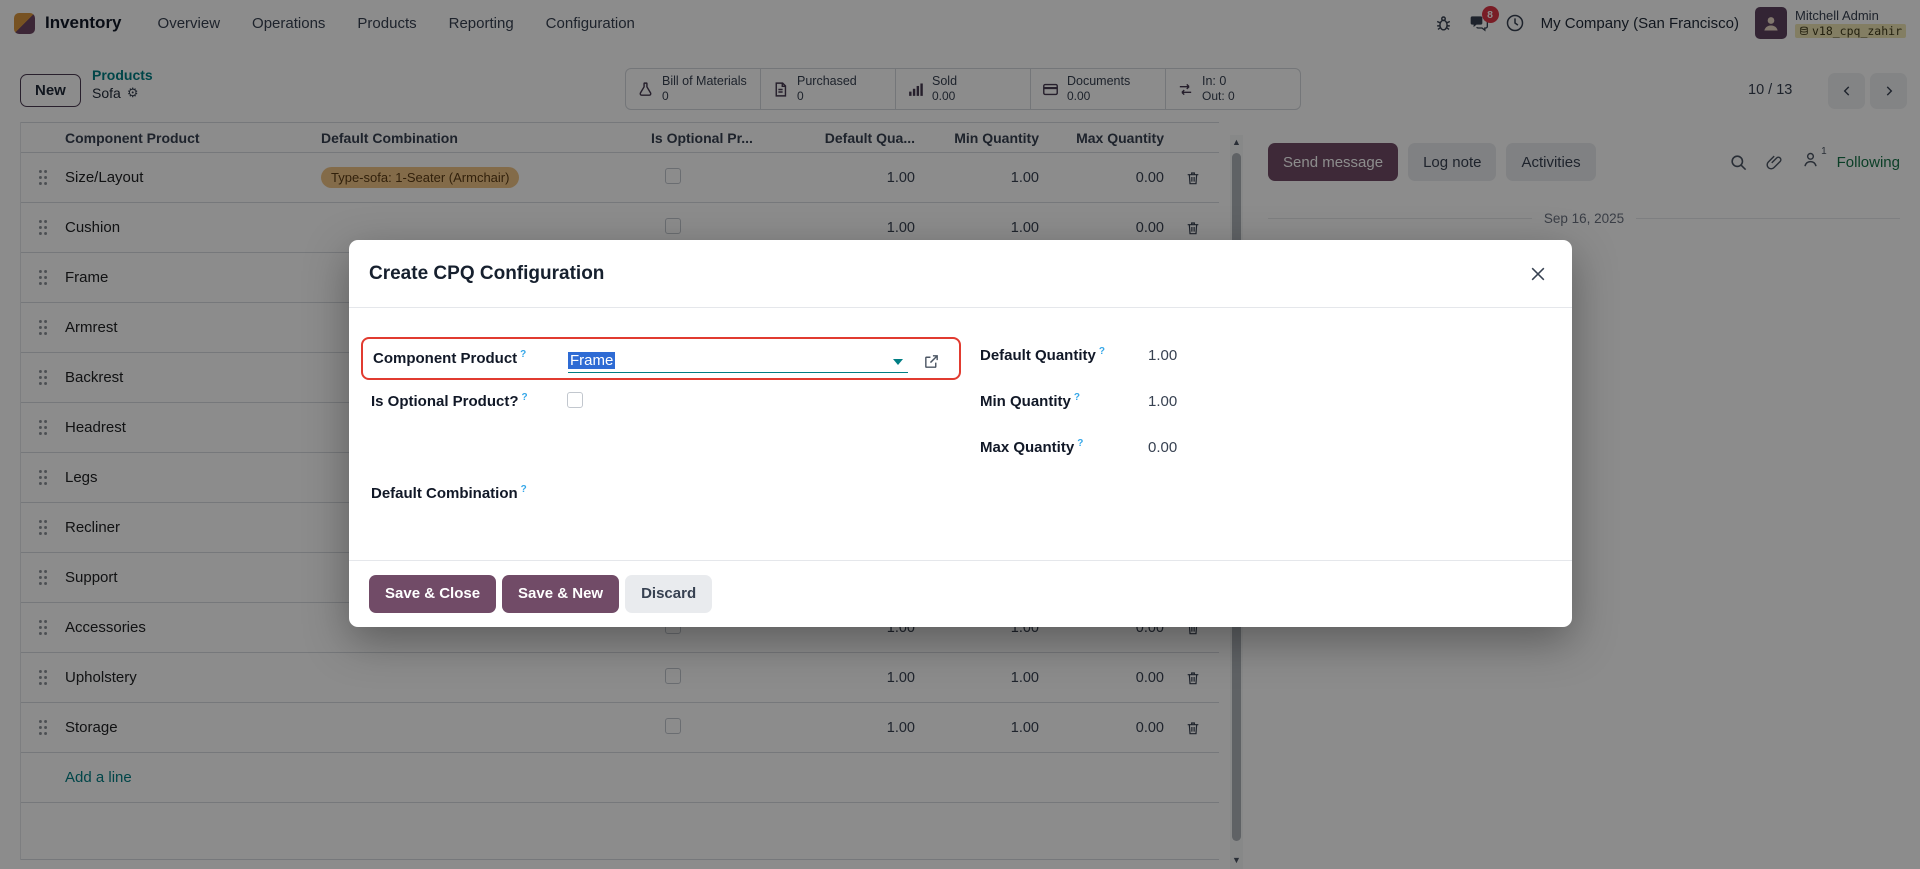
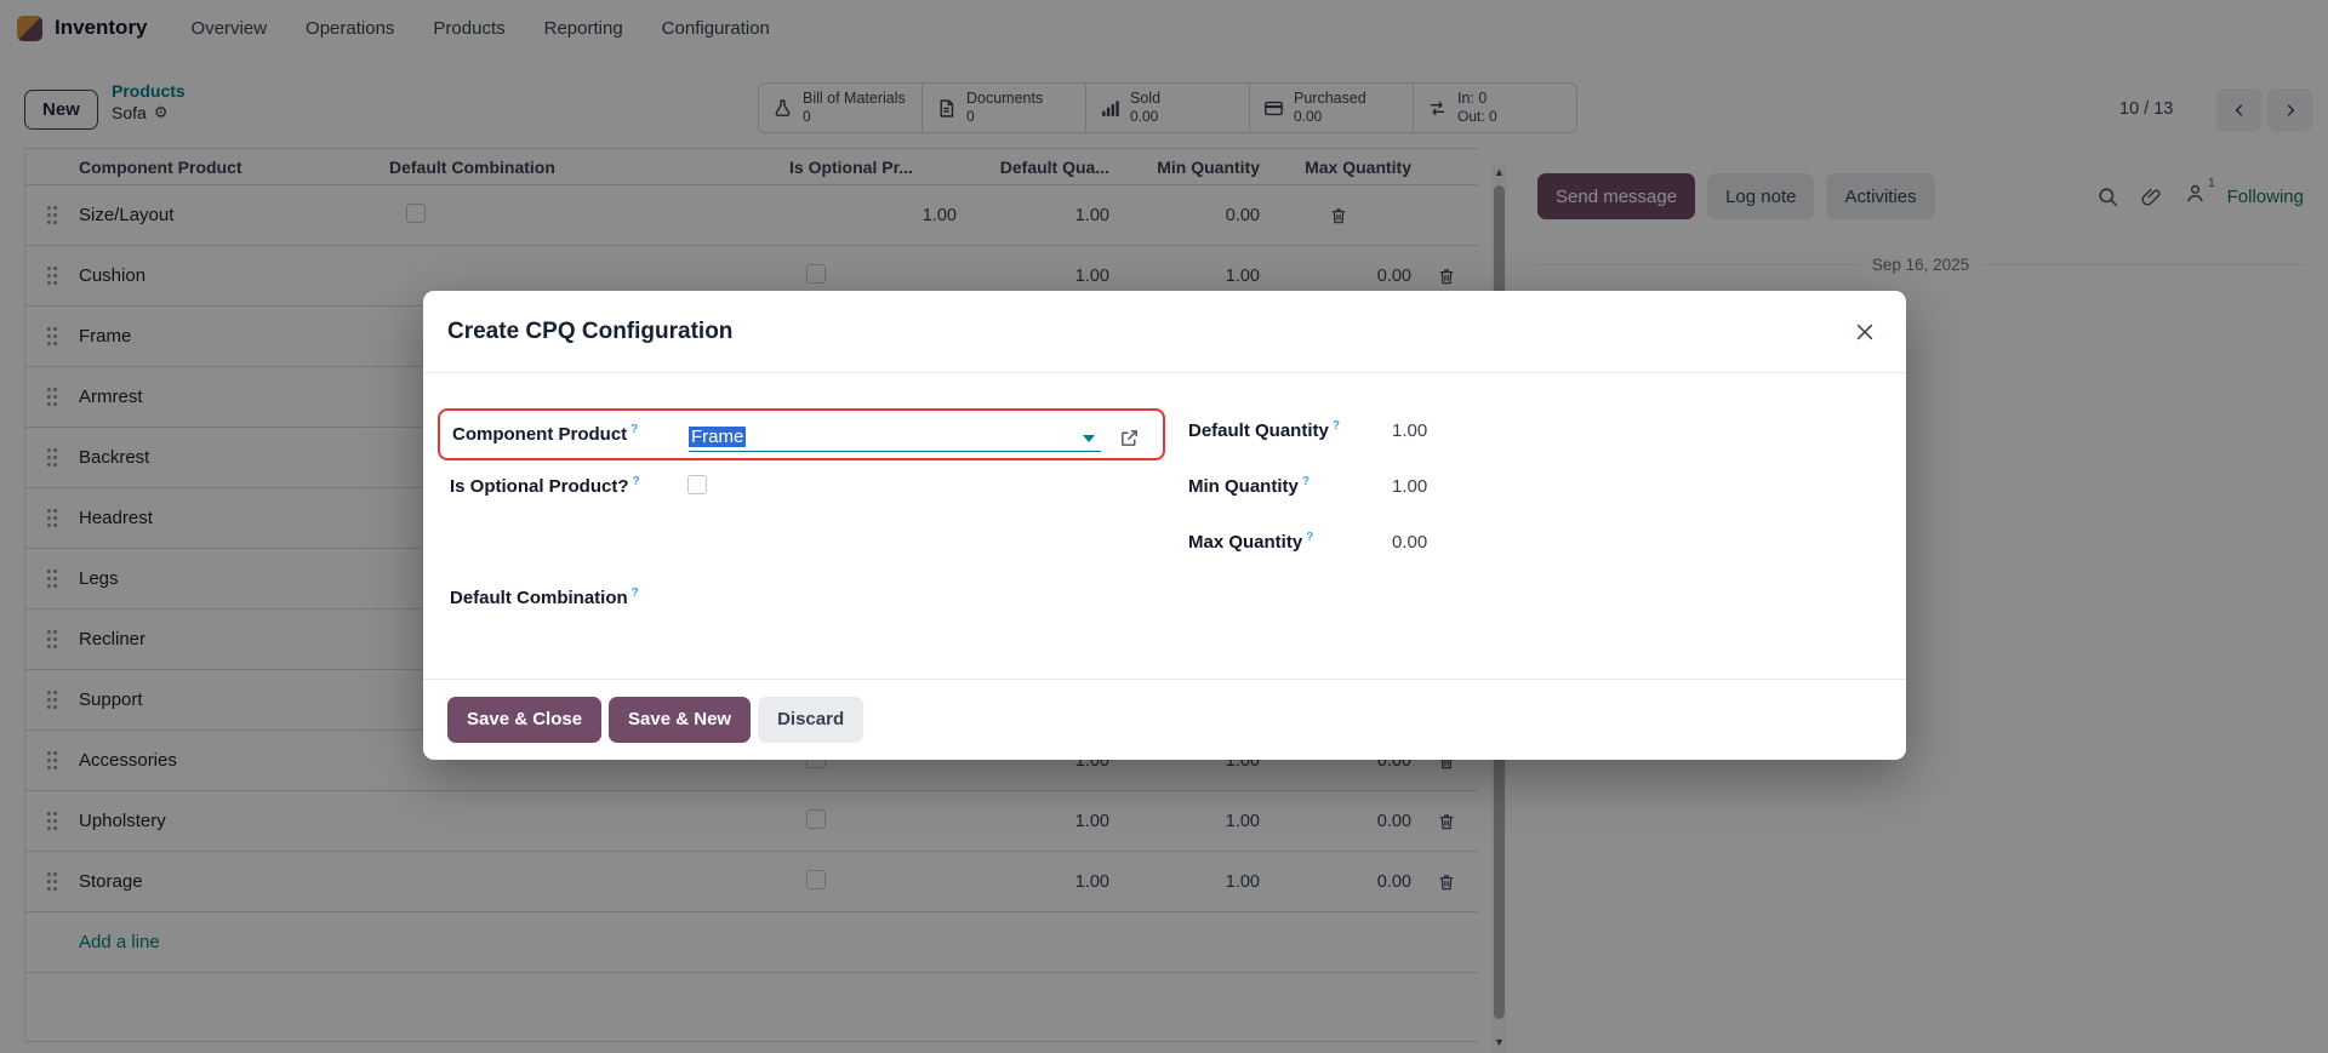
  Inventory
  Overview
  Operations
  Products
  Reporting
  Configuration
- 8
- My Company (San Francisco)
- Mitchell Admin
- v18_cpq_zahir
  New
  Products
  Sofa
  ⚙
  Bill of Materials
  0
- Purchased
+ Documents
  0
  Sold
  0.00
- Documents
+ Purchased
  0.00
  In: 0
  Out: 0
  10 / 13
  Component Product
  Default Combination
  Is Optional Pr...
  Default Qua...
  Min Quantity
  Max Quantity
  Size/Layout
- Type-sofa: 1-Seater (Armchair)
  1.00
  1.00
  0.00
  Cushion
  1.00
  1.00
  0.00
  Frame
  Armrest
  Backrest
  Headrest
  Legs
  Recliner
  Support
  Accessories
  1.00
  1.00
  0.00
  Upholstery
  1.00
  1.00
  0.00
  Storage
  1.00
  1.00
  0.00
  Add a line
  ▲
  ▼
  Send message
  Log note
  Activities
  1
  Following
  Sep 16, 2025
  Create CPQ Configuration
  Component Product ?
  Frame
  Is Optional Product? ?
  Default Combination ?
  Default Quantity ?
  1.00
  Min Quantity ?
  1.00
  Max Quantity ?
  0.00
  Save & Close
  Save & New
  Discard
